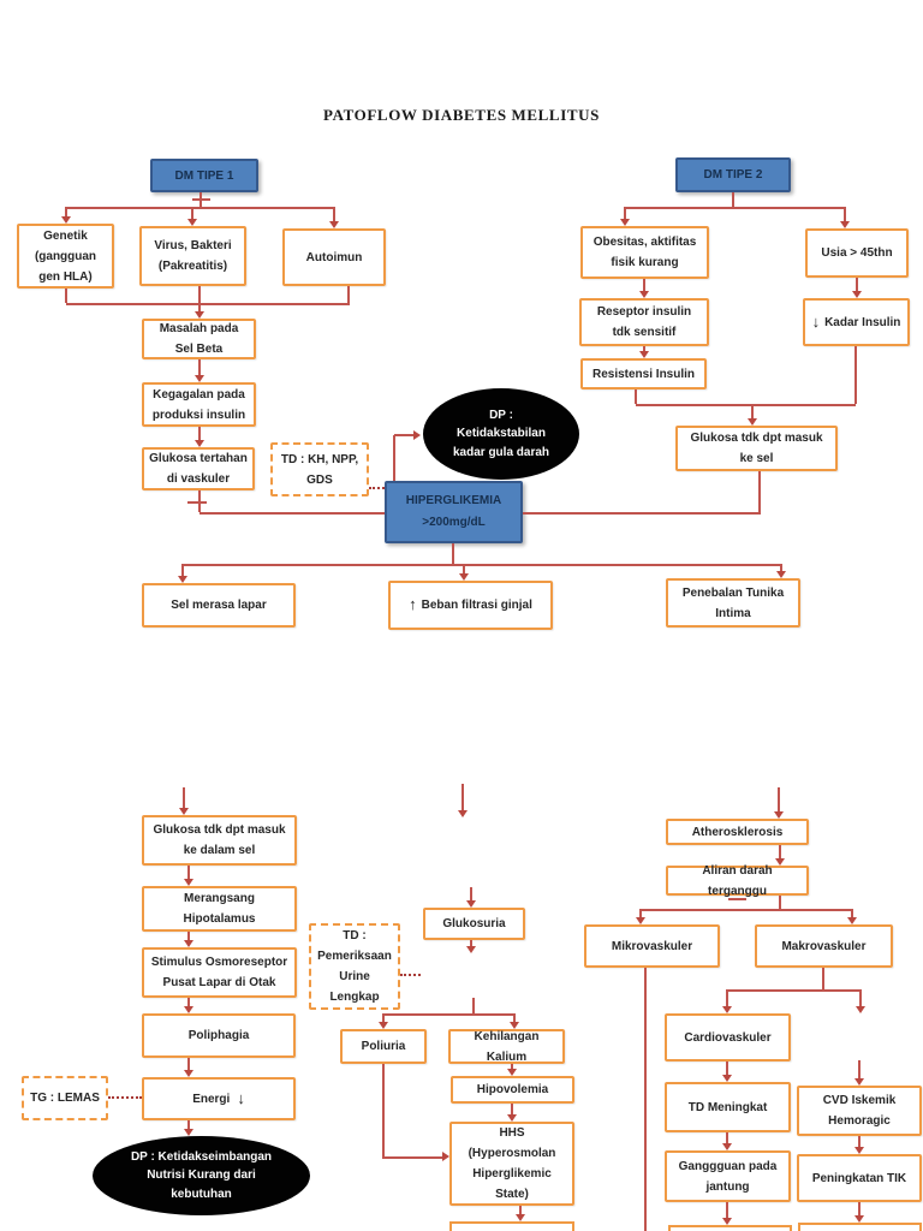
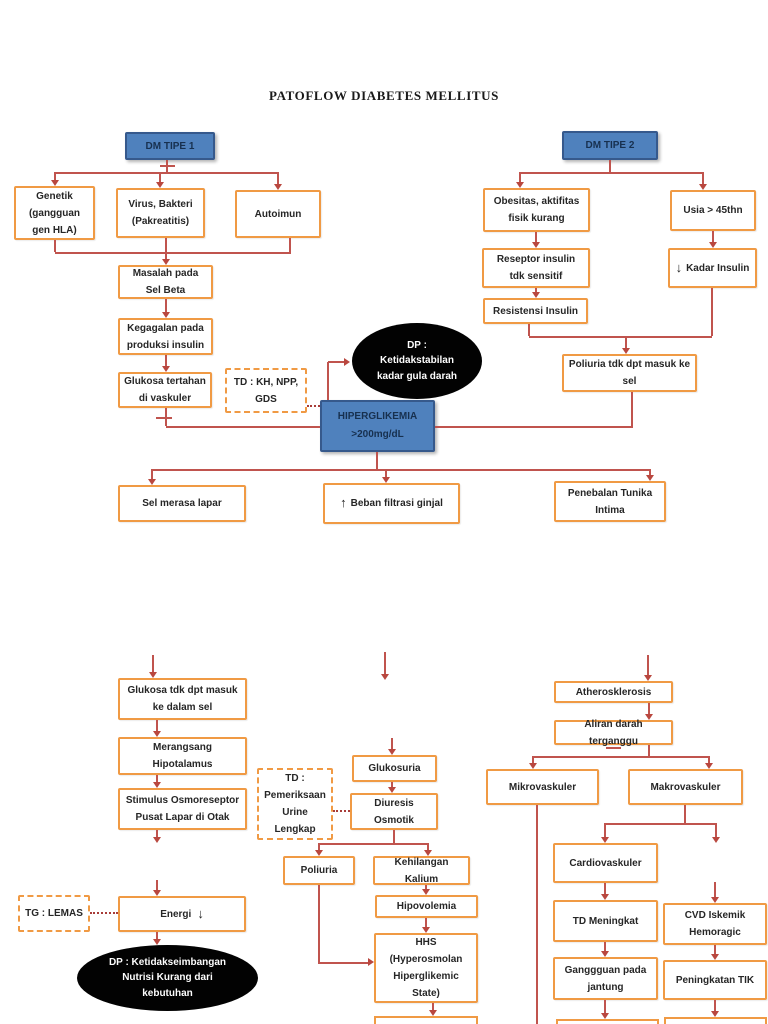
  PATOFLOW DIABETES MELLITUS
  DM TIPE 1
  Genetik (gangguan gen HLA)
  Virus, Bakteri (Pakreatitis)
  Autoimun
  Masalah pada Sel Beta
  Kegagalan pada produksi insulin
  Glukosa tertahan di vaskuler
  TD : KH, NPP, GDS
  DP : Ketidakstabilan kadar gula darah
  HIPERGLIKEMIA
  >200mg/dL
  DM TIPE 2
  Obesitas, aktifitas fisik kurang
  Usia > 45thn
  Reseptor insulin tdk sensitif
  ↓
  Kadar Insulin
  Resistensi Insulin
- Glukosa tdk dpt masuk ke sel
+ Poliuria tdk dpt masuk ke sel
  Sel merasa lapar
  ↑
  Beban filtrasi ginjal
  Penebalan Tunika Intima
  Glukosa tdk dpt masuk ke dalam sel
  Merangsang Hipotalamus
  Stimulus Osmoreseptor Pusat Lapar di Otak
- Poliphagia
  TG : LEMAS
  Energi
  ↓
  DP : Ketidakseimbangan Nutrisi Kurang dari kebutuhan
  Glukosuria
  TD : Pemeriksaan Urine Lengkap
+ Diuresis Osmotik
  Poliuria
  Kehilangan Kalium
  Hipovolemia
  HHS (Hyperosmolan Hiperglikemic State)
  Atherosklerosis
  Aliran darah terganggu
  Mikrovaskuler
  Makrovaskuler
  Cardiovaskuler
  TD Meningkat
  CVD Iskemik Hemoragic
  Ganggguan pada jantung
  Peningkatan TIK
